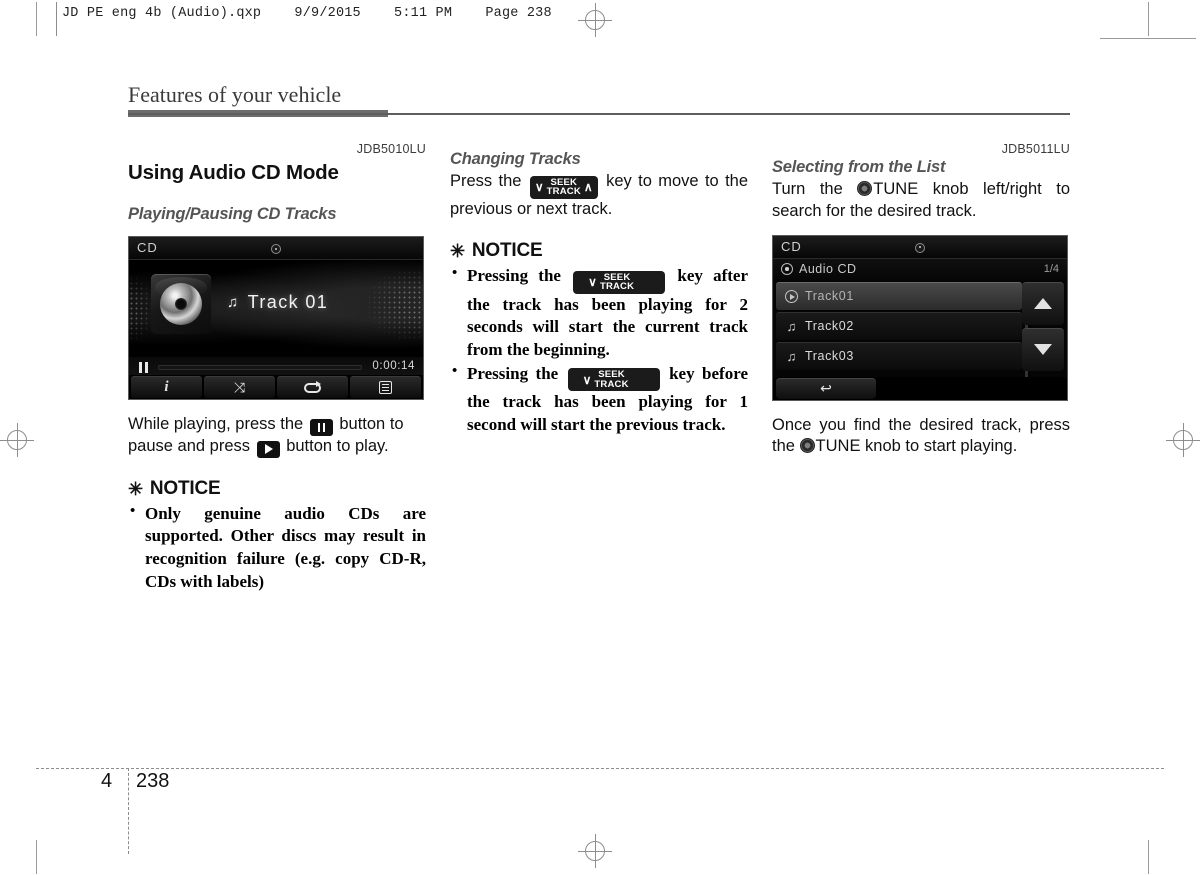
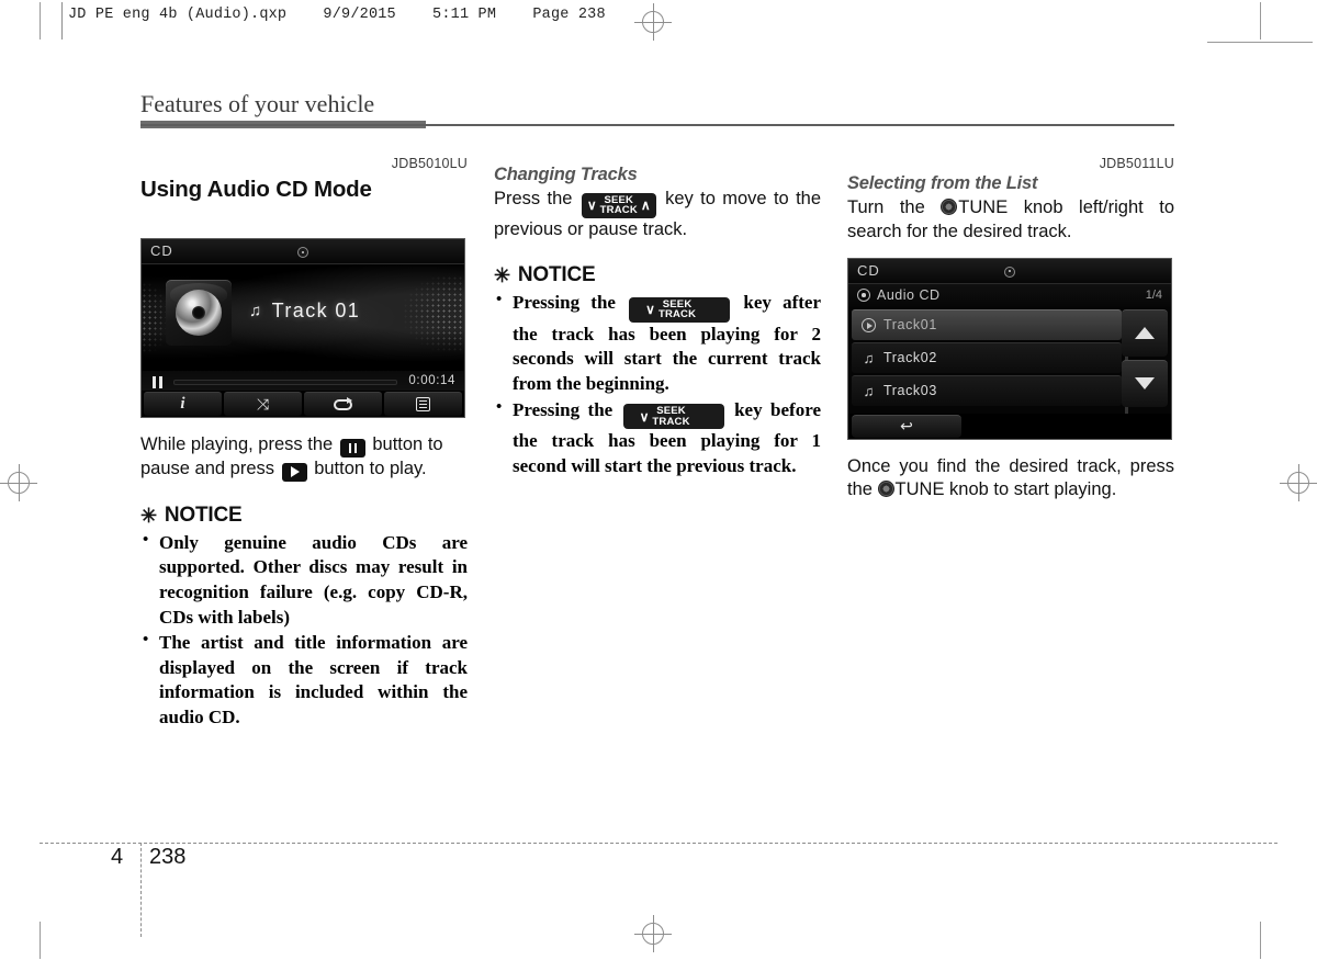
  JD PE eng 4b (Audio).qxp 9/9/2015 5:11 PM Page 238
  Features of your vehicle
  JDB5010LU
  Using Audio CD Mode
- Playing/Pausing CD Tracks
  CD
  ♫
  Track 01
  0:00:14
  i
  ⤨
  While playing, press the button to pause and press button to play.
  ✳
  NOTICE
  Only genuine audio CDs are supported. Other discs may result in recognition failure (e.g. copy CD-R, CDs with labels)
+ The artist and title information are displayed on the screen if track information is included within the audio CD.
  Changing Tracks
  Press the
  ∨
  SEEK
  TRACK
  ∧
- key to move to the previous or next track.
+ key to move to the previous or pause track.
  ✳
  NOTICE
  Pressing the
  ∨
  SEEK
  TRACK
  key after the track has been playing for 2 seconds will start the current track from the beginning.
  Pressing the
  ∨
  SEEK
  TRACK
  key before the track has been playing for 1 second will start the previous track.
  JDB5011LU
  Selecting from the List
  Turn the TUNE knob left/right to search for the desired track.
  CD
  Audio CD
  1/4
  Track01
  ♫
  Track02
  ♫
  Track03
  ↩
  Once you find the desired track, press the TUNE knob to start playing.
  4
  238
